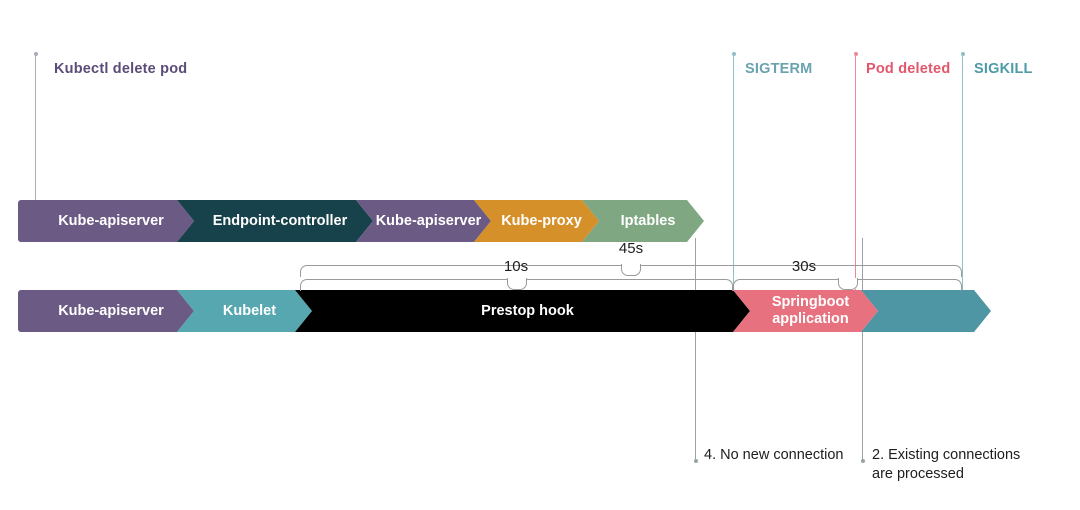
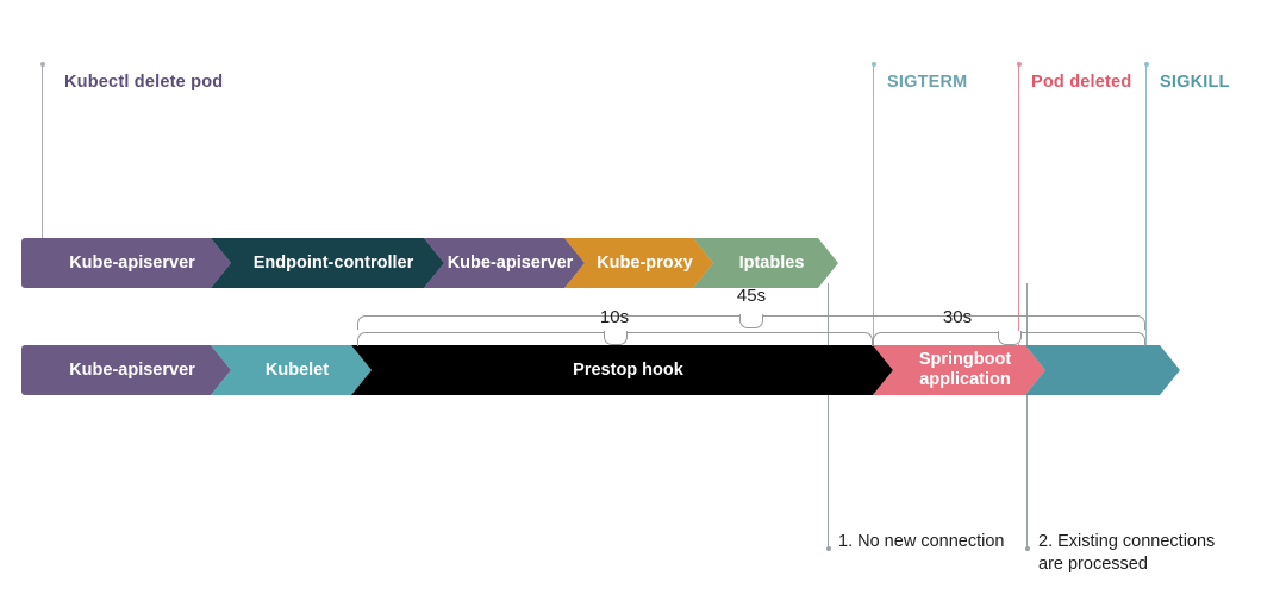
  Kubectl delete pod
  SIGTERM
  Pod deleted
  SIGKILL
  Kube-apiserver
  Endpoint-controller
  Kube-apiserver
  Kube-proxy
  Iptables
  Kube-apiserver
  Kubelet
  Prestop hook
  Springboot
  application
  45s
  10s
  30s
- 4. No new connection
+ 1. No new connection
  2. Existing connections
  are processed
